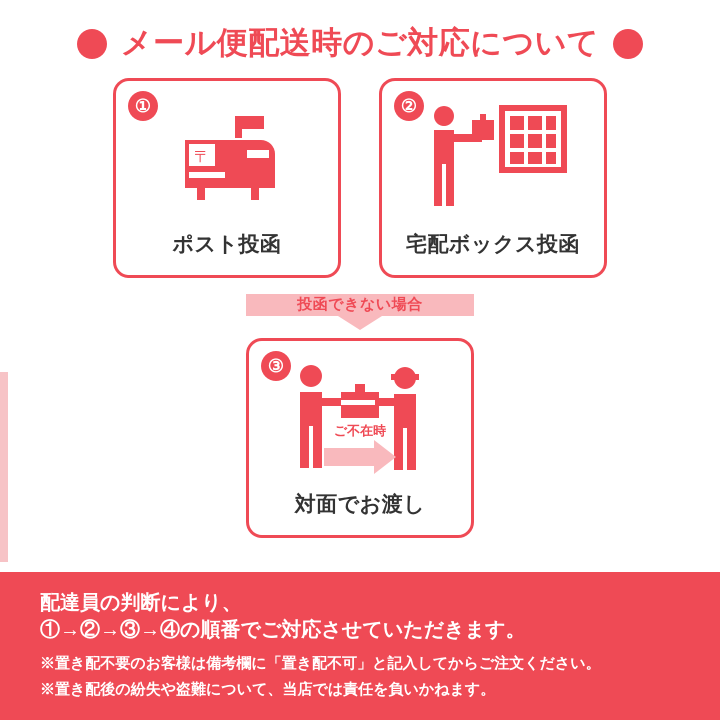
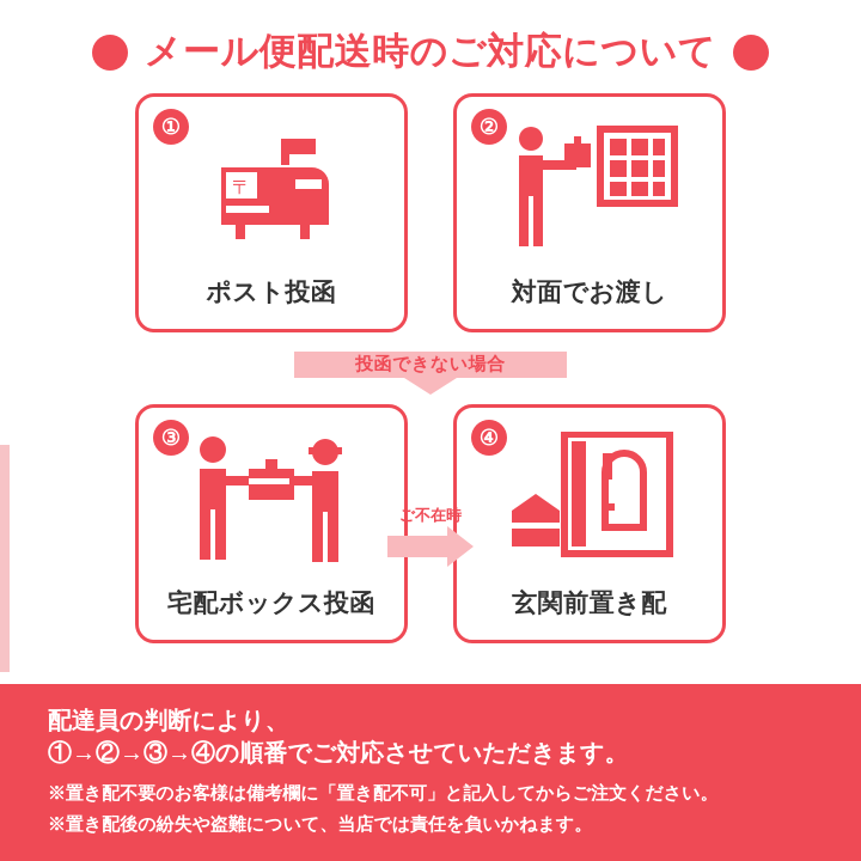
  メール便配送時のご対応について
  ①
  〒
  ポスト投函
  ②
- 宅配ボックス投函
+ 対面でお渡し
  投函できない場合
  ③
- 対面でお渡し
+ 宅配ボックス投函
+ ④
+ 玄関前置き配
  ご不在時
  配達員の判断により、
  ①→②→③→④の順番でご対応させていただきます。
  ※置き配不要のお客様は備考欄に「置き配不可」と記入してからご注文ください。
  ※置き配後の紛失や盗難について、当店では責任を負いかねます。
